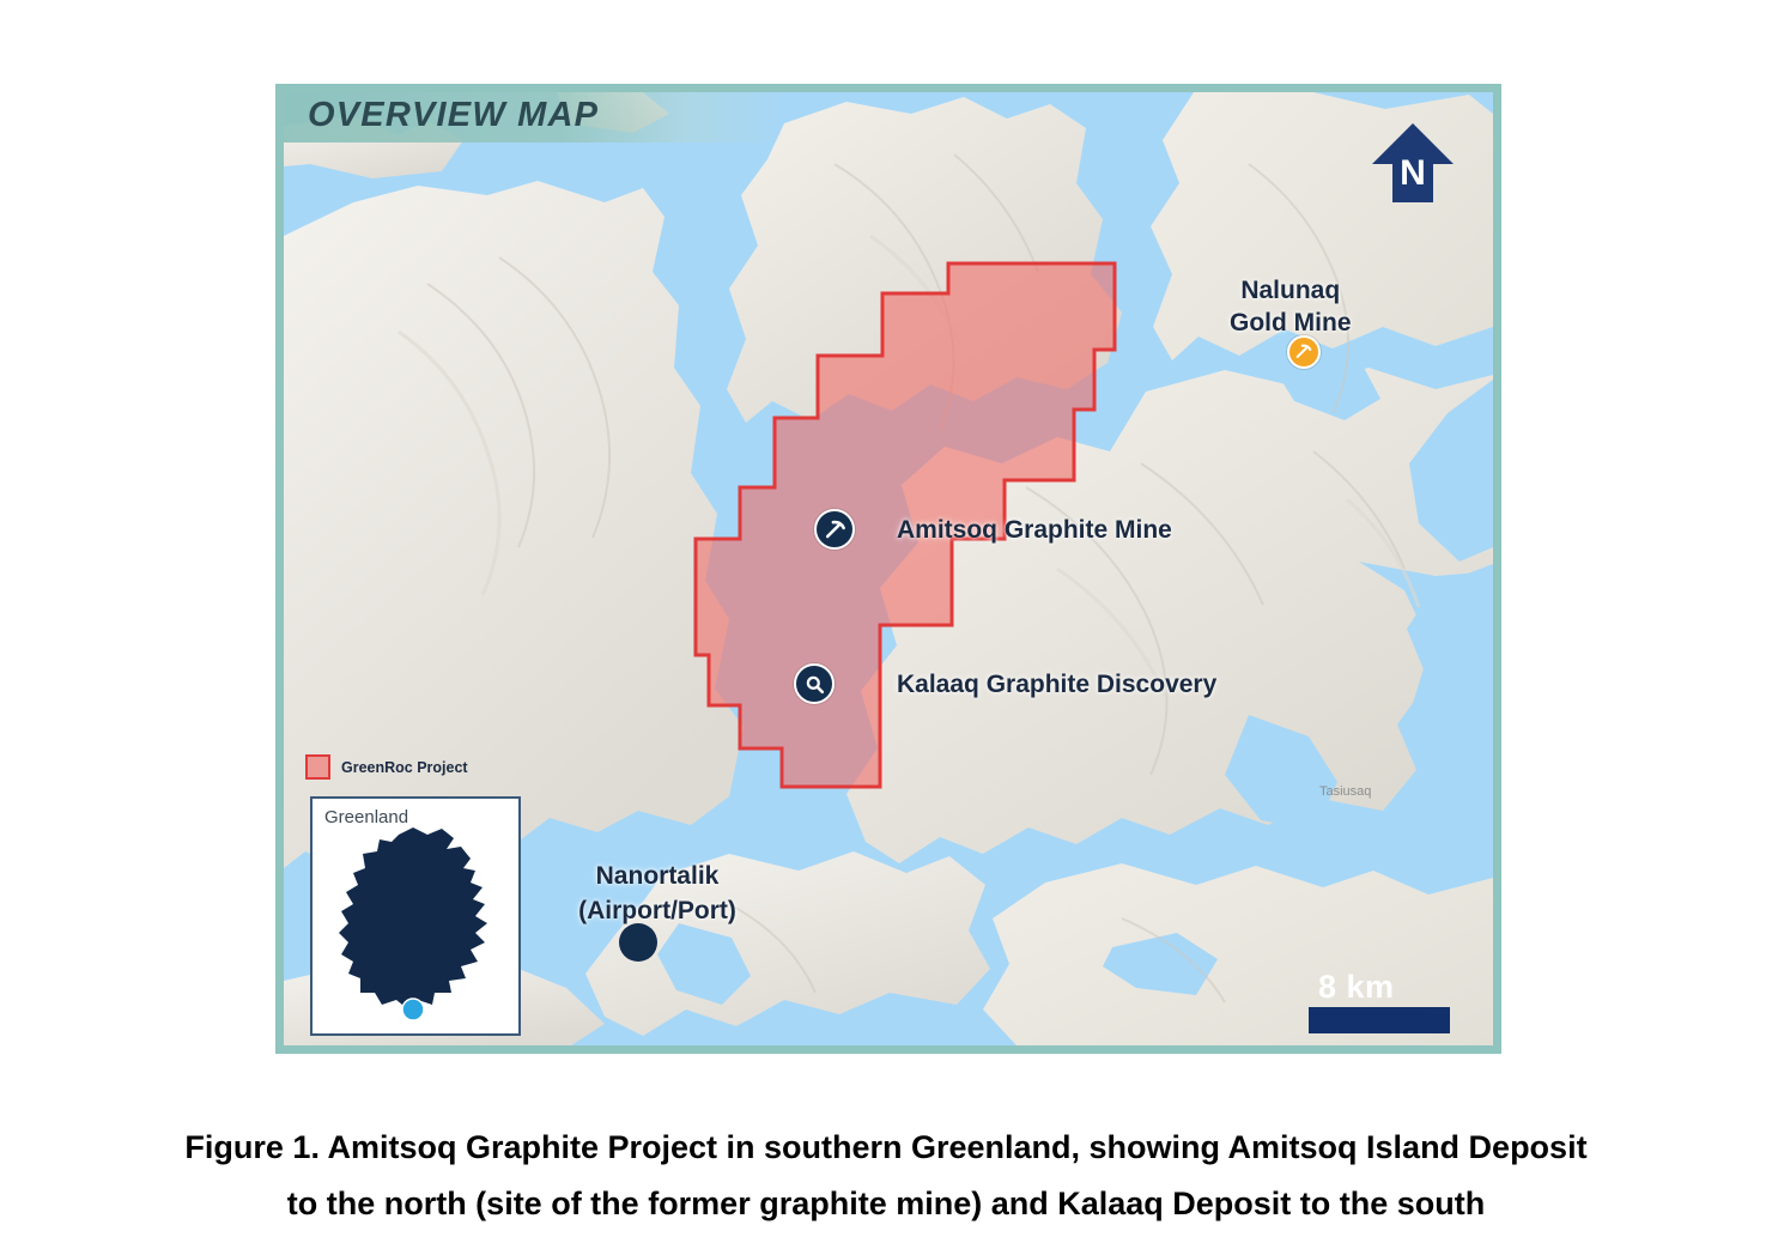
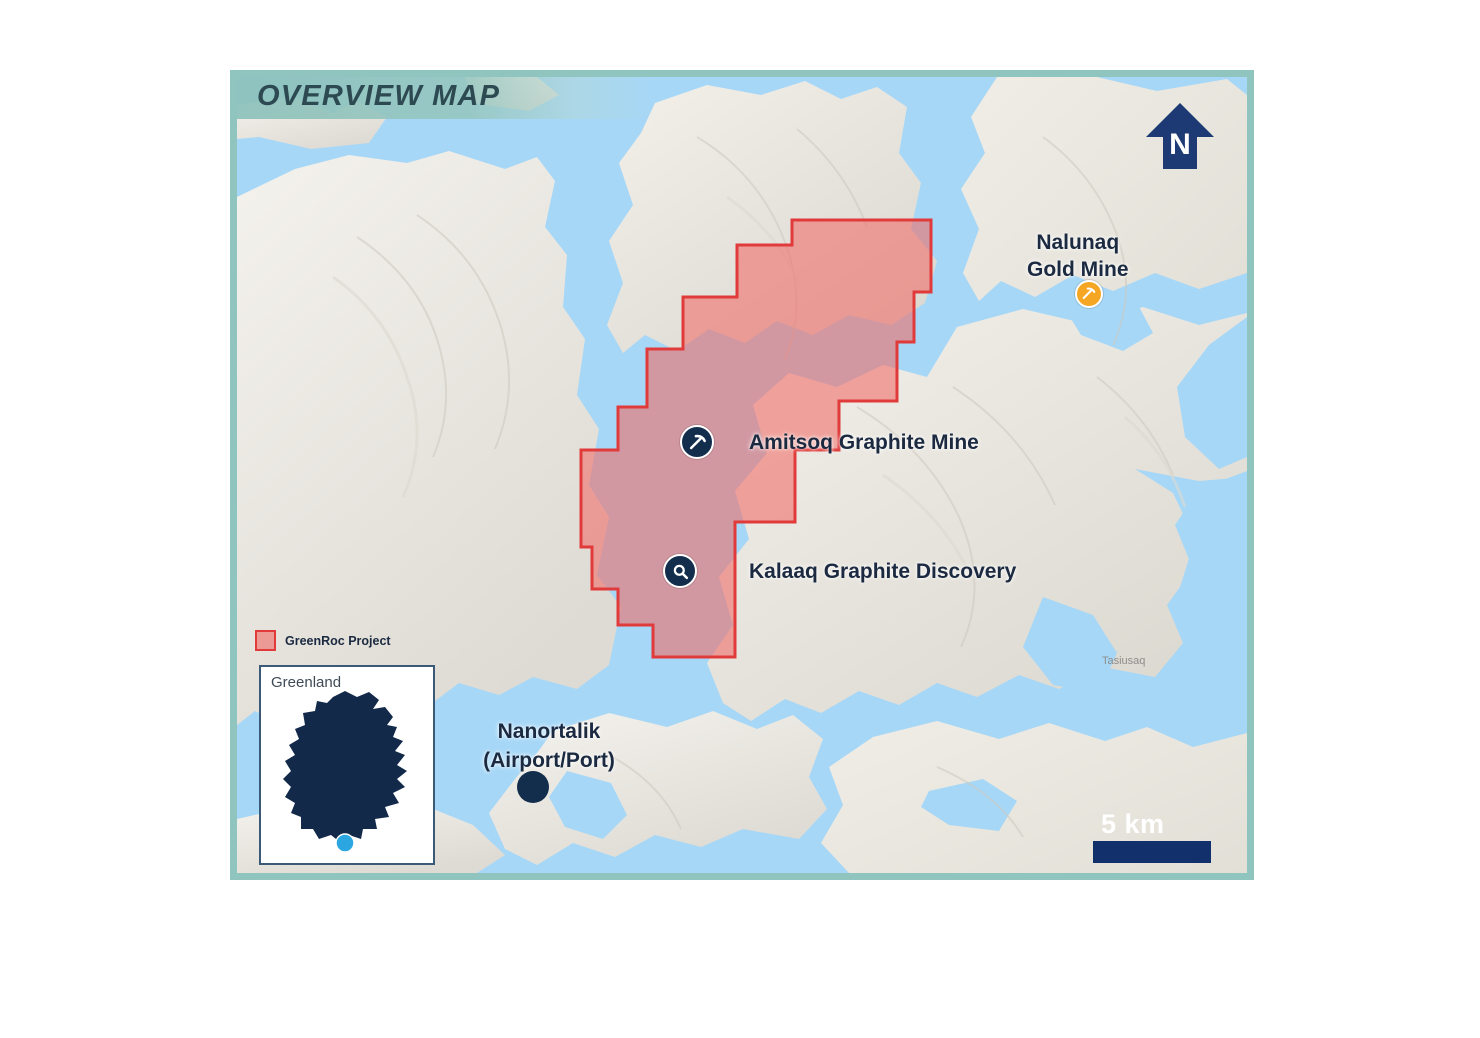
  OVERVIEW MAP
  N
  Nalunaq
  Gold Mine
  Amitsoq Graphite Mine
  Kalaaq Graphite Discovery
  Nanortalik
  (Airport/Port)
  Tasiusaq
  GreenRoc Project
  Greenland
- 8 km
+ 5 km
- Figure 1. Amitsoq Graphite Project in southern Greenland, showing Amitsoq Island Deposit
- to the north (site of the former graphite mine) and Kalaaq Deposit to the south
